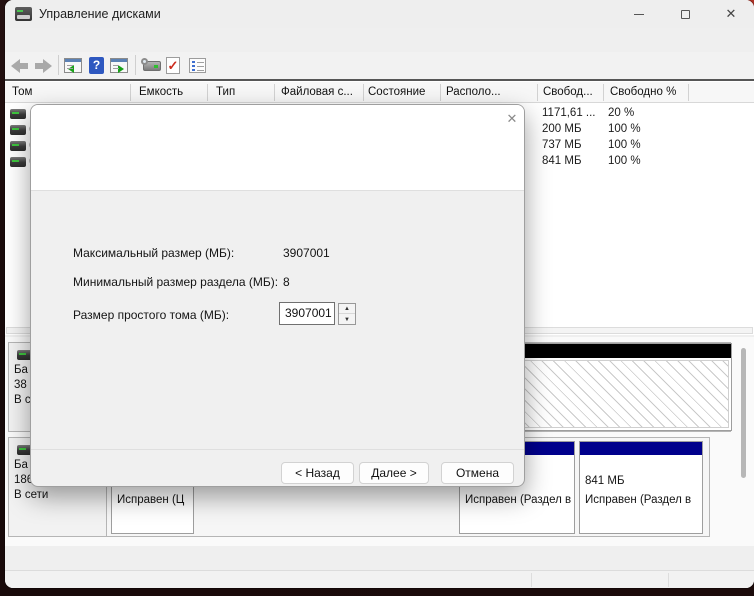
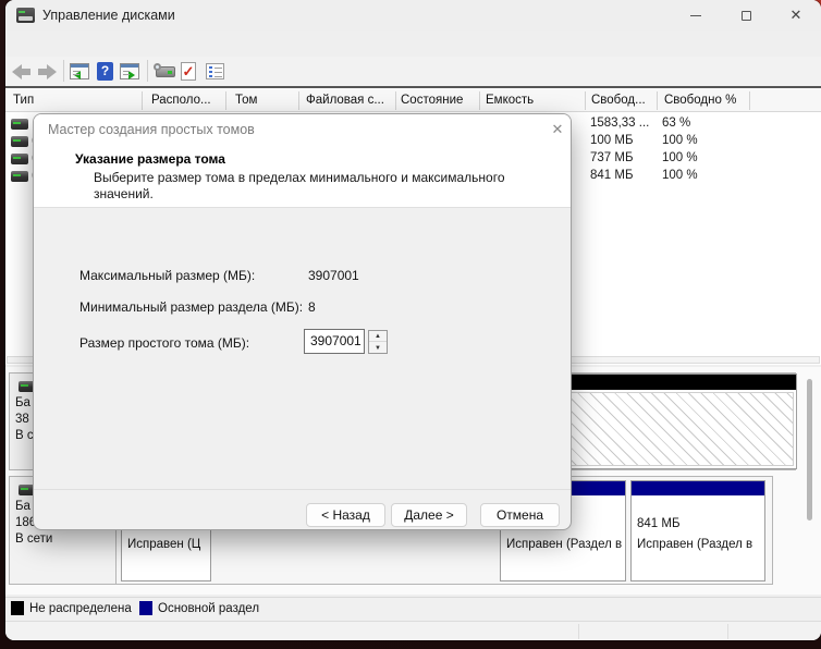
  Управление дисками
  ✕
  ?
  ✓
- Том
+ Тип
- Емкость
+ Располо...
- Тип
+ Том
  Файловая с...
  Состояние
- Располо...
+ Емкость
  Свобод...
  Свободно %
- 1171,61 ...
+ 1583,33 ...
- 20 %
+ 63 %
- 200 МБ
+ 100 МБ
  100 %
  737 МБ
  100 %
  841 МБ
  100 %
  Ба
  38
  В с
  Ба
  В сети
  Исправен (Ц
  Исправен (Раздел в
  841 МБ
  Исправен (Раздел в
+ Не распределена
+ Основной раздел
+ Мастер создания простых томов
  ✕
+ Указание размера тома
+ Выберите размер тома в пределах минимального и максимального значений.
  Максимальный размер (МБ):
  3907001
  Минимальный размер раздела (МБ):
  8
  Размер простого тома (МБ):
  3907001
  < Назад
  Далее >
  Отмена
